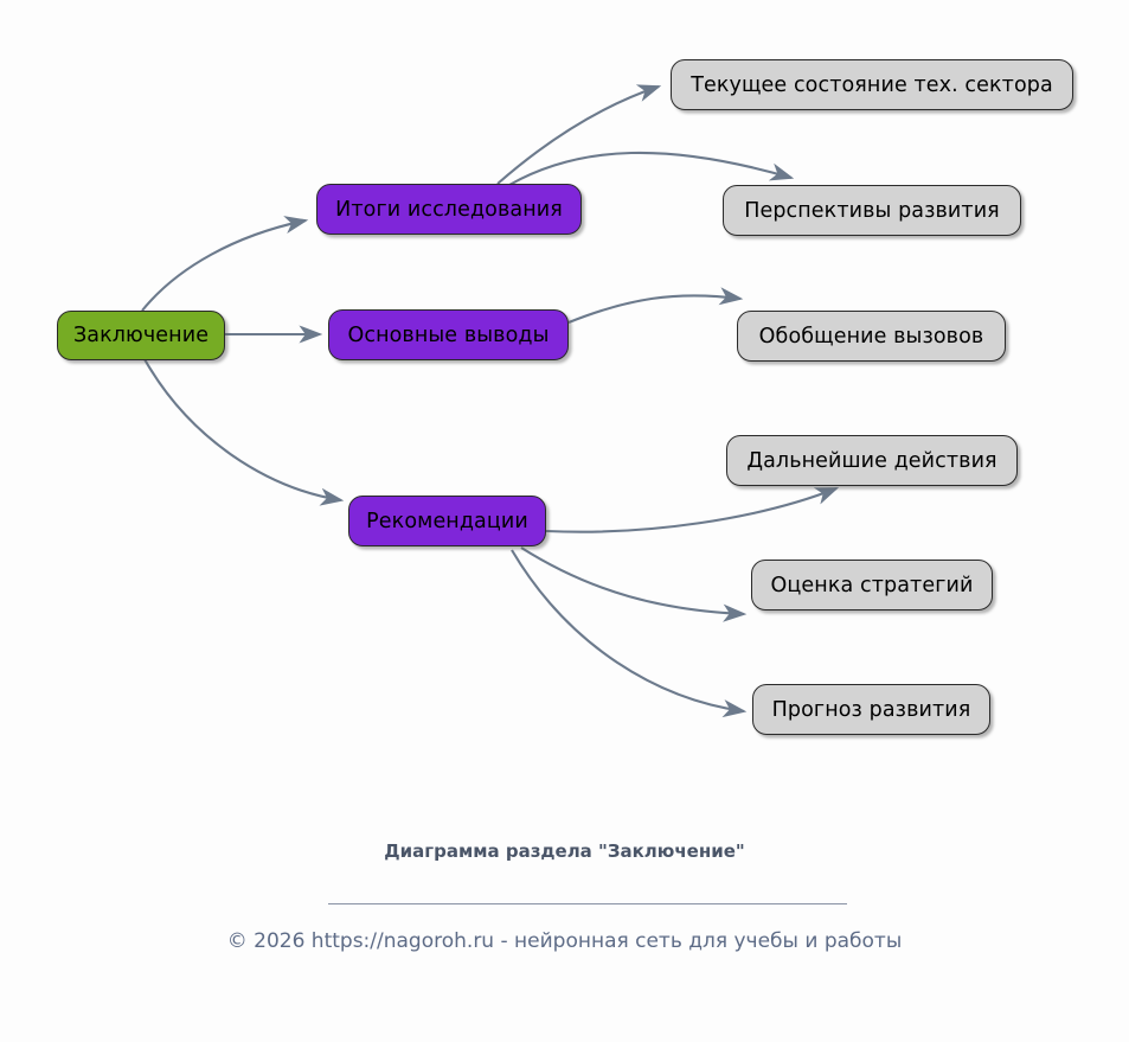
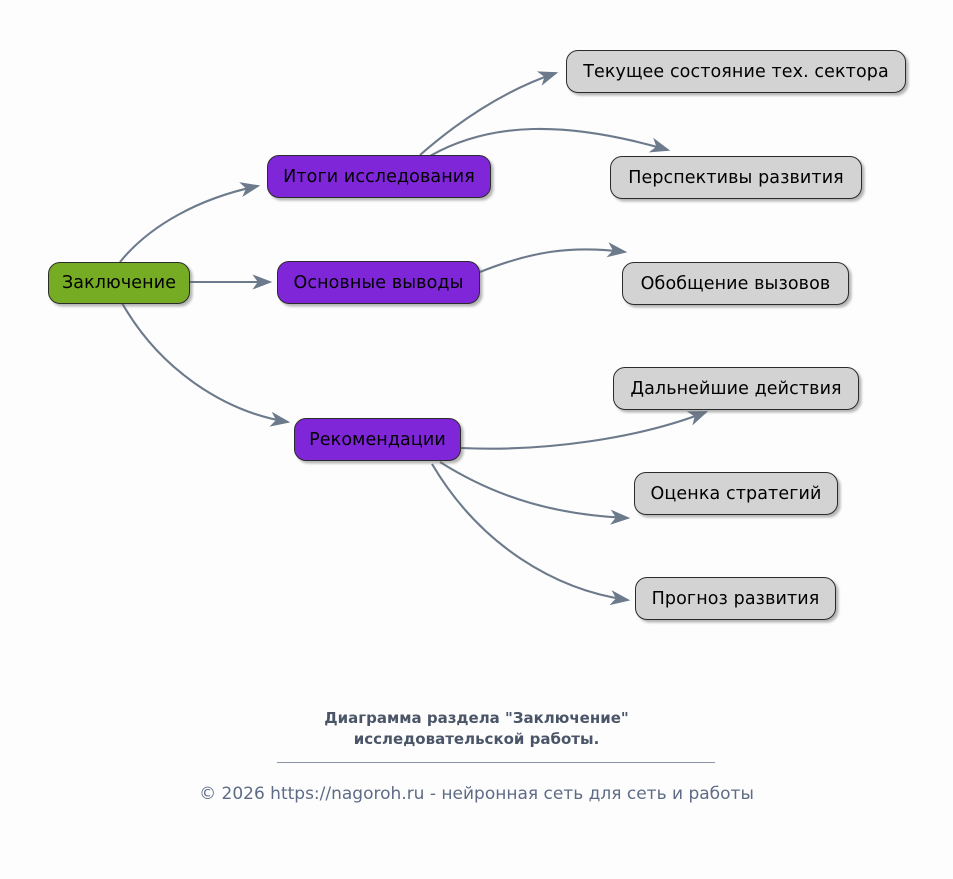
  Заключение
  Итоги исследования
  Основные выводы
  Рекомендации
  Текущее состояние тех. сектора
  Перспективы развития
  Обобщение вызовов
  Дальнейшие действия
  Оценка стратегий
  Прогноз развития
  Диаграмма раздела "Заключение"
+ исследовательской работы.
- © 2026 https://nagoroh.ru - нейронная сеть для учебы и работы
+ © 2026 https://nagoroh.ru - нейронная сеть для сеть и работы
